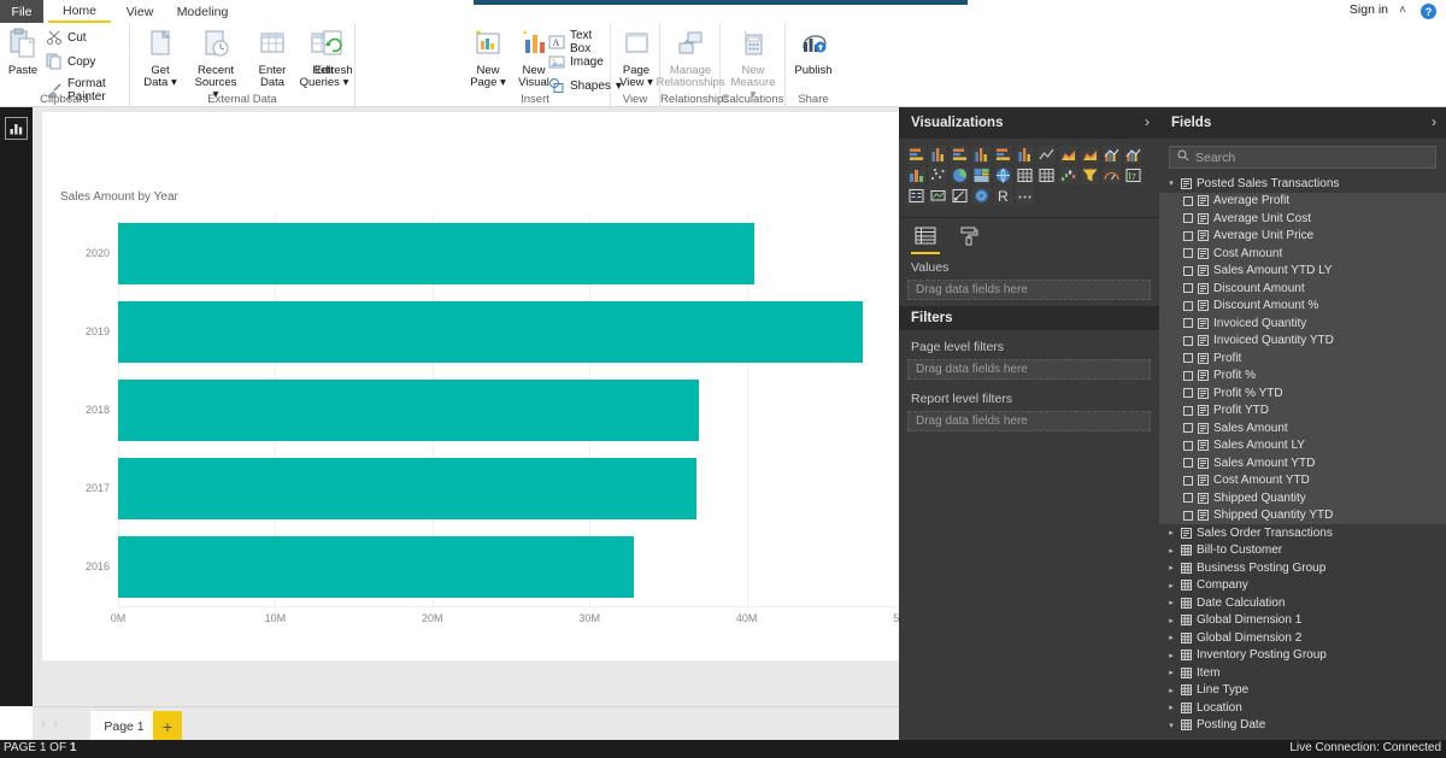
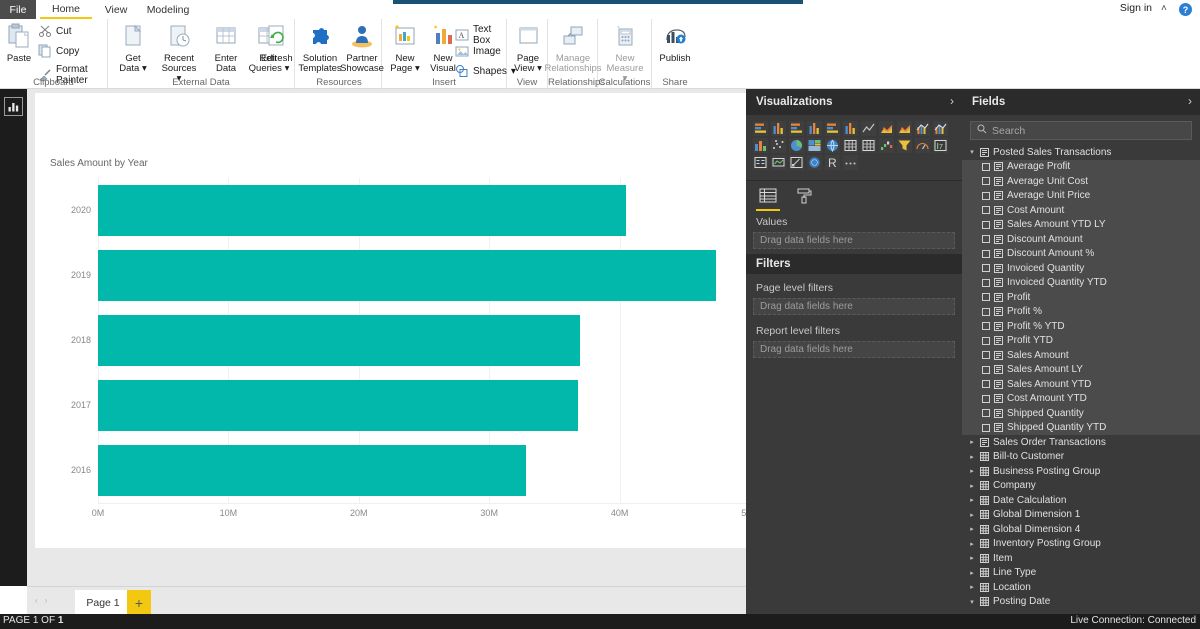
  File
  Home
  View
  Modeling
  Sign in
  ˄
  ?
  Paste
  Cut
  Copy
  Format Painter
  Clipboard
  Get
  Data ▾
  Recent
  Sources ▾
  Enter
  Data
  Edit
  Queries ▾
  External Data
  Refresh
+ Solution
+ Templates
+ Partner
+ Showcase
+ Resources
  New
  Page ▾
  New
  Visual
  A
  Text Box
  Image
  Shapes
  ▾
  Insert
  Page
  View ▾
  View
  Manage
  Relationships
  Relationshi
  New
  Measure ▾
  Calculations
  Publish
  Share
  Sales Amount by Year
  0M
  10M
  20M
  30M
  40M
  2020
  2019
  2018
  2017
  2016
  ‹
  ›
  Page 1
  +
  Visualizations
  ›
  R
  Values
  Drag data fields here
  Filters
  Page level filters
  Drag data fields here
  Report level filters
  Drag data fields here
  Fields
  ›
  Search
  Posted Sales Transactions
  Average Profit
  Average Unit Cost
  Average Unit Price
  Cost Amount
  Sales Amount YTD LY
  Discount Amount
  Discount Amount %
  Invoiced Quantity
  Invoiced Quantity YTD
  Profit
  Profit %
  Profit % YTD
  Profit YTD
  Sales Amount
  Sales Amount LY
  Sales Amount YTD
  Cost Amount YTD
  Shipped Quantity
  Shipped Quantity YTD
  Sales Order Transactions
  Bill-to Customer
  Business Posting Group
  Company
  Date Calculation
  Global Dimension 1
- Global Dimension 2
+ Global Dimension 4
  Inventory Posting Group
  Item
  Line Type
  Location
  Posting Date
  PAGE 1 OF 1
  Live Connection: Connected
